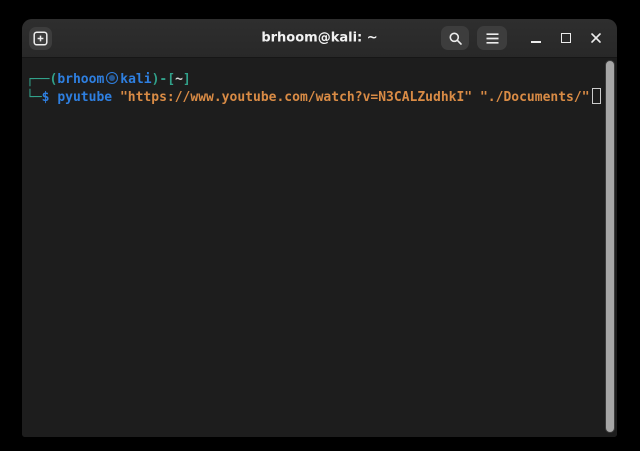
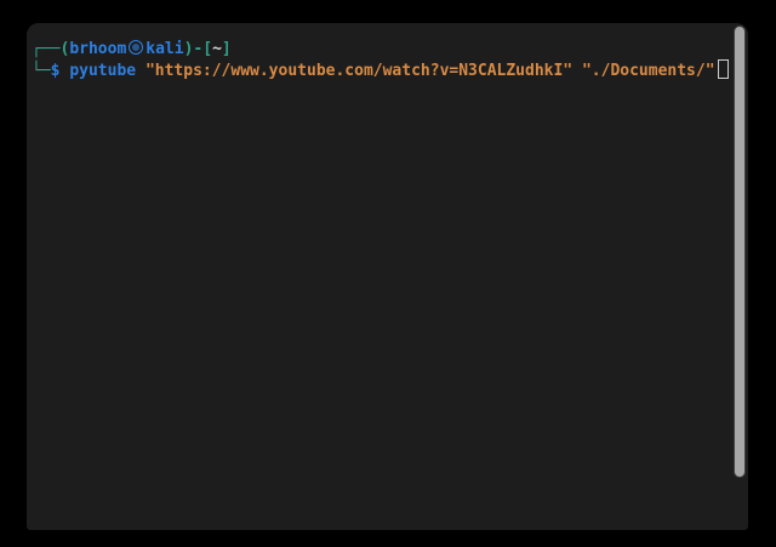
- brhoom@kali: ~
  ┌──(brhoom kali)-[~]
  └─$ pyutube "https://www.youtube.com/watch?v=N3CALZudhkI" "./Documents/"
